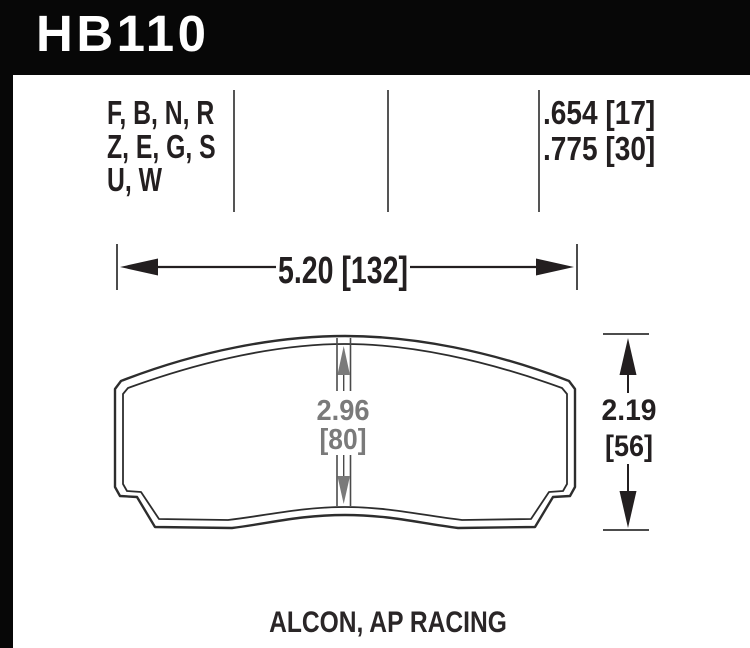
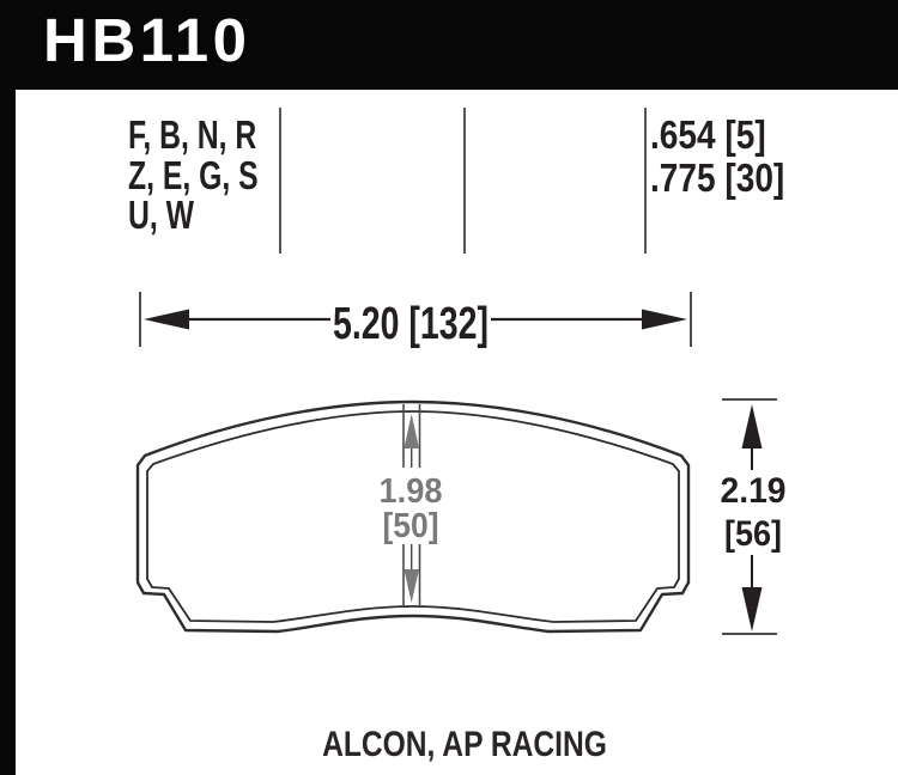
  HB110
  F, B, N, R
  Z, E, G, S
  U, W
- .654 [17]
+ .654 [5]
  .775 [30]
  5.20 [132]
- 2.96
+ 1.98
- [80]
+ [50]
  2.19
  [56]
  ALCON, AP RACING
